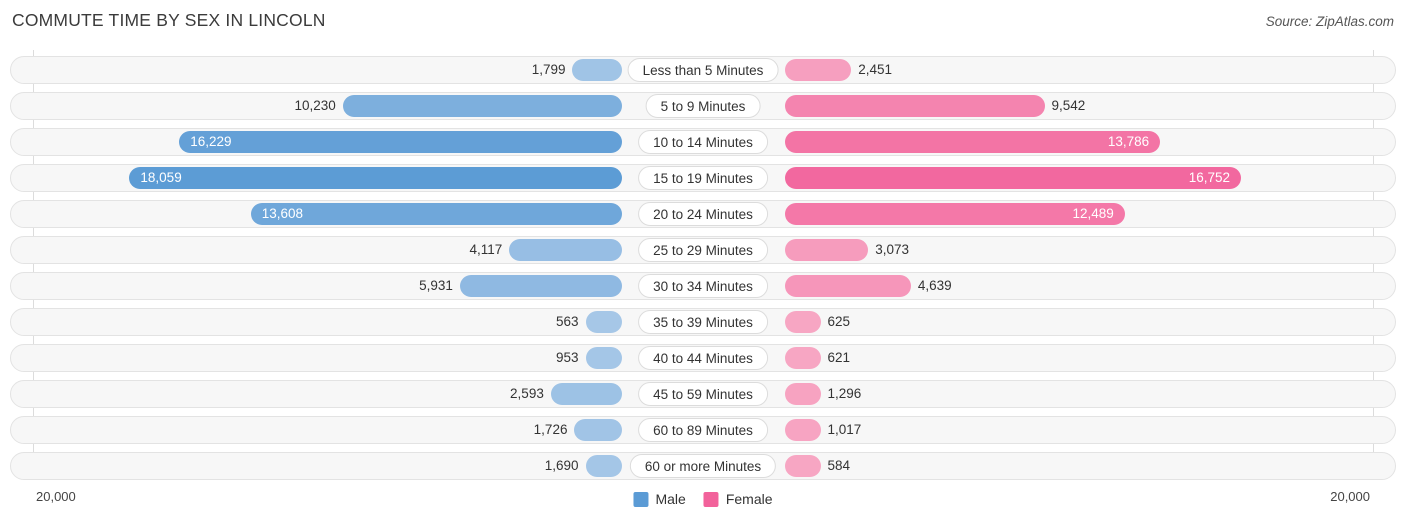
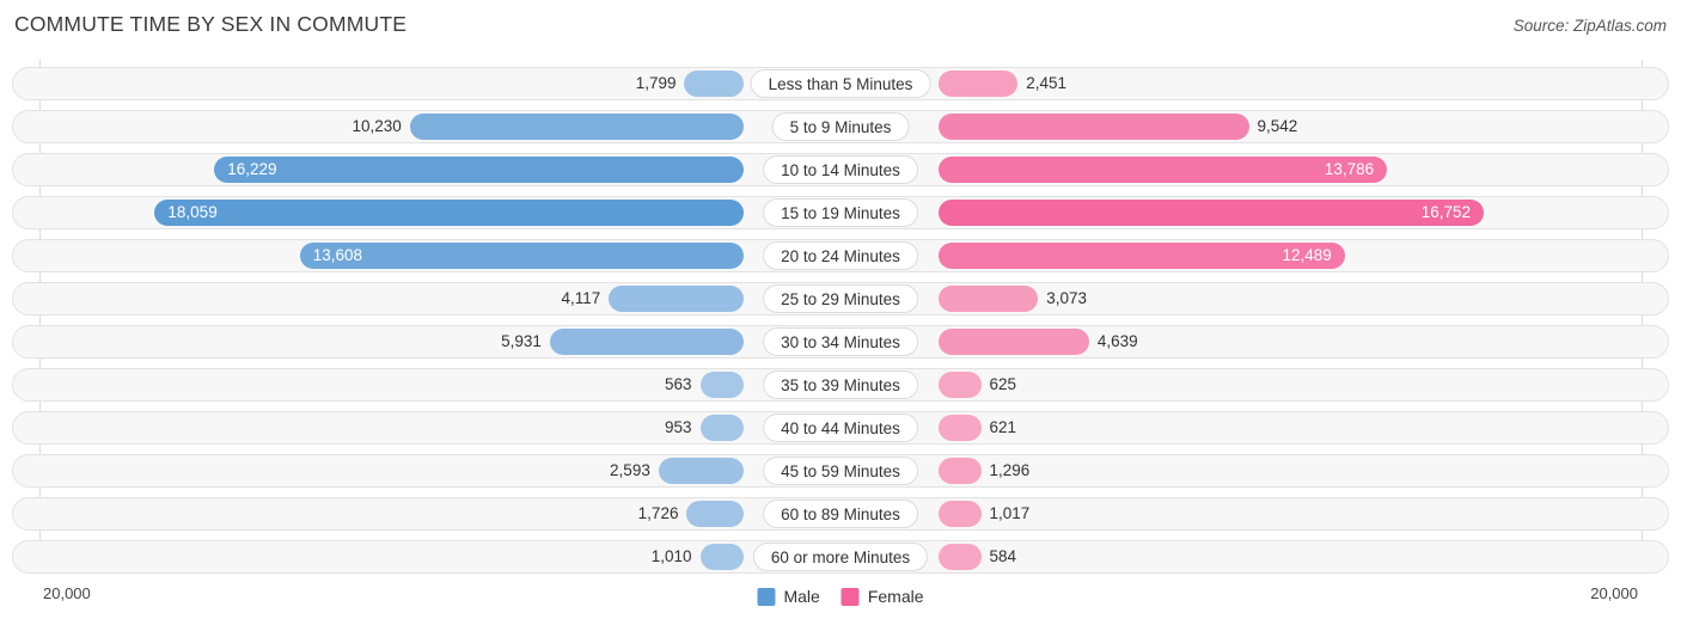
- COMMUTE TIME BY SEX IN LINCOLN
+ COMMUTE TIME BY SEX IN COMMUTE
  Source: ZipAtlas.com
  1,799
  2,451
  Less than 5 Minutes
  10,230
  9,542
  5 to 9 Minutes
  16,229
  13,786
  10 to 14 Minutes
  18,059
  16,752
  15 to 19 Minutes
  13,608
  12,489
  20 to 24 Minutes
  4,117
  3,073
  25 to 29 Minutes
  5,931
  4,639
  30 to 34 Minutes
  563
  625
  35 to 39 Minutes
  953
  621
  40 to 44 Minutes
  2,593
  1,296
  45 to 59 Minutes
  1,726
  1,017
  60 to 89 Minutes
- 1,690
+ 1,010
  584
  60 or more Minutes
  20,000
  20,000
  Male
  Female
